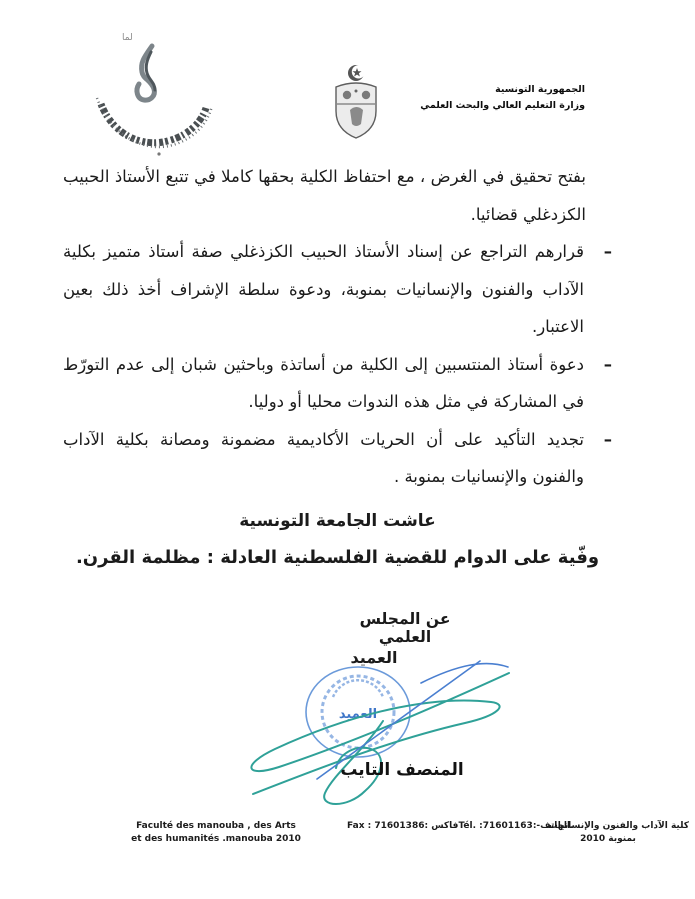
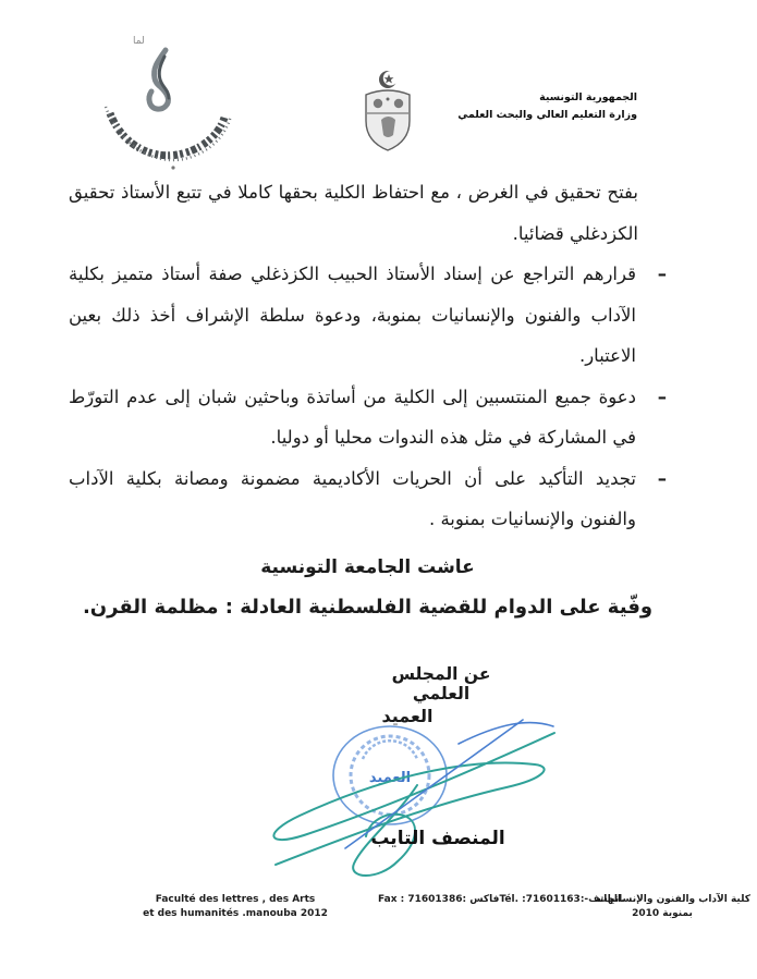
  لما
  الجمهورية التونسية
  وزارة التعليم العالي والبحث العلمي
- بفتح تحقيق في الغرض ، مع احتفاظ الكلية بحقها كاملا في تتبع الأستاذ الحبيب الكزدغلي قضائيا.
+ بفتح تحقيق في الغرض ، مع احتفاظ الكلية بحقها كاملا في تتبع الأستاذ تحقيق الكزدغلي قضائيا.
  –
  قرارهم التراجع عن إسناد الأستاذ الحبيب الكزذغلي صفة أستاذ متميز بكلية الآداب والفنون والإنسانيات بمنوبة، ودعوة سلطة الإشراف أخذ ذلك بعين الاعتبار.
  –
- دعوة أستاذ المنتسبين إلى الكلية من أساتذة وباحثين شبان إلى عدم التورّط في المشاركة في مثل هذه الندوات محليا أو دوليا.
+ دعوة جميع المنتسبين إلى الكلية من أساتذة وباحثين شبان إلى عدم التورّط في المشاركة في مثل هذه الندوات محليا أو دوليا.
  –
  تجديد التأكيد على أن الحريات الأكاديمية مضمونة ومصانة بكلية الآداب والفنون والإنسانيات بمنوبة .
  عاشت الجامعة التونسية
  وفّية على الدوام للقضية الفلسطنية العادلة : مظلمة القرن.
  عن المجلس العلمي
  العميد
  اعميد
  المنصف التايب
- Faculté des manouba , des Arts
+ Faculté des lettres , des Arts
- et des humanités .manouba 2010
+ et des humanités .manouba 2012
  Fax : 71601386: فاكس Tél. :71601163:- الهاتف.
  كلية الآداب والفنون والإنسانيات
  بمنوبة 2010
